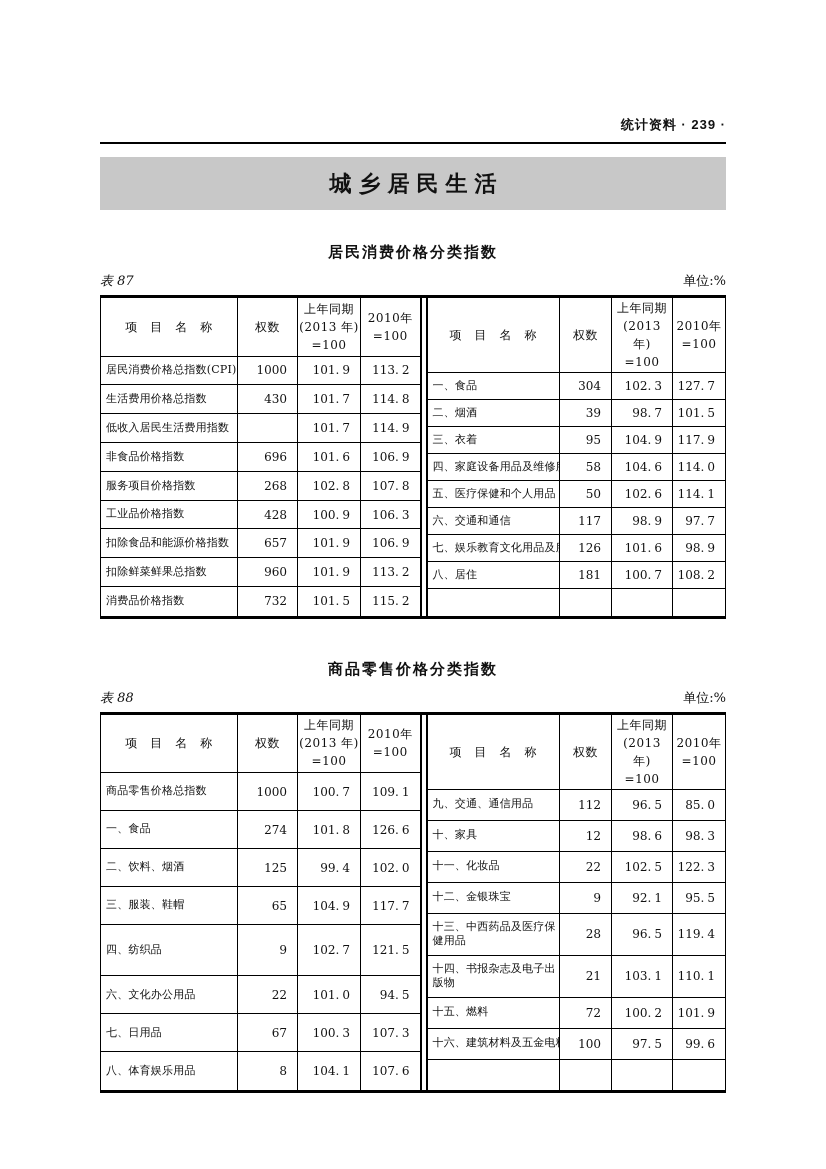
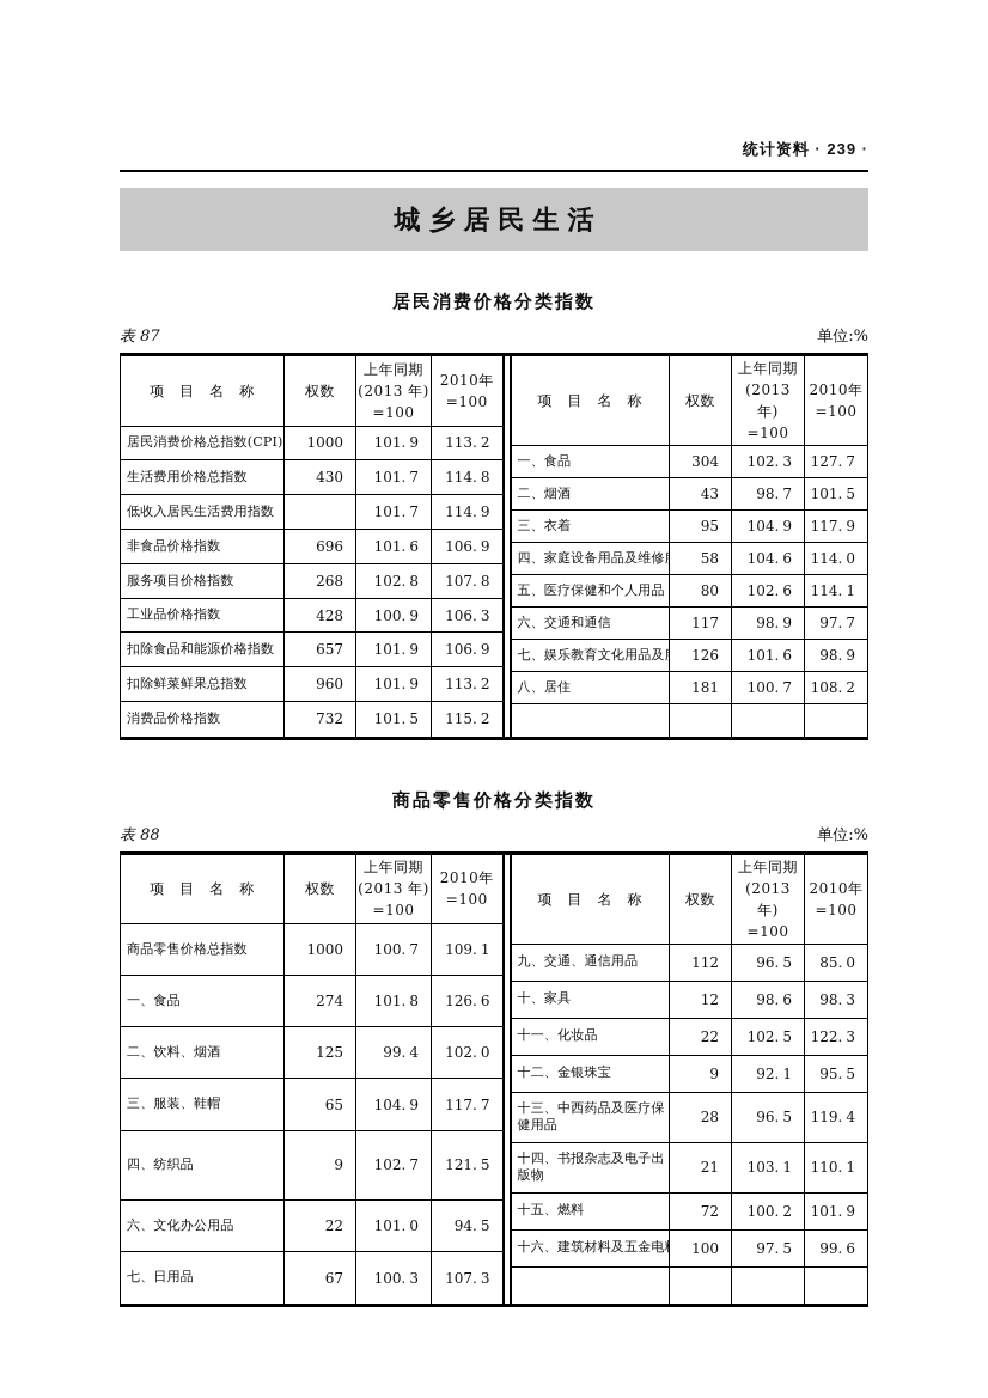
  统计资料 · 239 ·
  城乡居民生活
  居民消费价格分类指数
  表 87
  单位:%
  项 目 名 称	权数	上年同期 (2013 年) =100	2010年 =100
  居民消费价格总指数(CPI)	1000	101. 9	113. 2
  生活费用价格总指数	430	101. 7	114. 8
  低收入居民生活费用指数		101. 7	114. 9
  非食品价格指数	696	101. 6	106. 9
  服务项目价格指数	268	102. 8	107. 8
  工业品价格指数	428	100. 9	106. 3
  扣除食品和能源价格指数	657	101. 9	106. 9
  扣除鲜菜鲜果总指数	960	101. 9	113. 2
  消费品价格指数	732	101. 5	115. 2
  项 目 名 称	权数	上年同期 (2013 年) =100	2010年 =100
  一、食品	304	102. 3	127. 7
- 二、烟酒	39	98. 7	101. 5
+ 二、烟酒	43	98. 7	101. 5
  三、衣着	95	104. 9	117. 9
  四、家庭设备用品及维修	58	104. 6	114. 0
- 五、医疗保健和个人用品	50	102. 6	114. 1
+ 五、医疗保健和个人用品	80	102. 6	114. 1
  六、交通和通信	117	98. 9	97. 7
  七、娱乐教育文化用品及	126	101. 6	98. 9
  八、居住	181	100. 7	108. 2
  商品零售价格分类指数
  表 88
  单位:%
  项 目 名 称	权数	上年同期 (2013 年) =100	2010年 =100
  商品零售价格总指数	1000	100. 7	109. 1
  一、食品	274	101. 8	126. 6
  二、饮料、烟酒	125	99. 4	102. 0
  三、服装、鞋帽	65	104. 9	117. 7
  四、纺织品	9	102. 7	121. 5
  六、文化办公用品	22	101. 0	94. 5
  七、日用品	67	100. 3	107. 3
- 八、体育娱乐用品	8	104. 1	107. 6
  项 目 名 称	权数	上年同期 (2013 年) =100	2010年 =100
  九、交通、通信用品	112	96. 5	85. 0
  十、家具	12	98. 6	98. 3
  十一、化妆品	22	102. 5	122. 3
  十二、金银珠宝	9	92. 1	95. 5
  十三、中西药品及医疗保健用品	28	96. 5	119. 4
  十四、书报杂志及电子出版物	21	103. 1	110. 1
  十五、燃料	72	100. 2	101. 9
  十六、建筑材料及五金电	100	97. 5	99. 6
